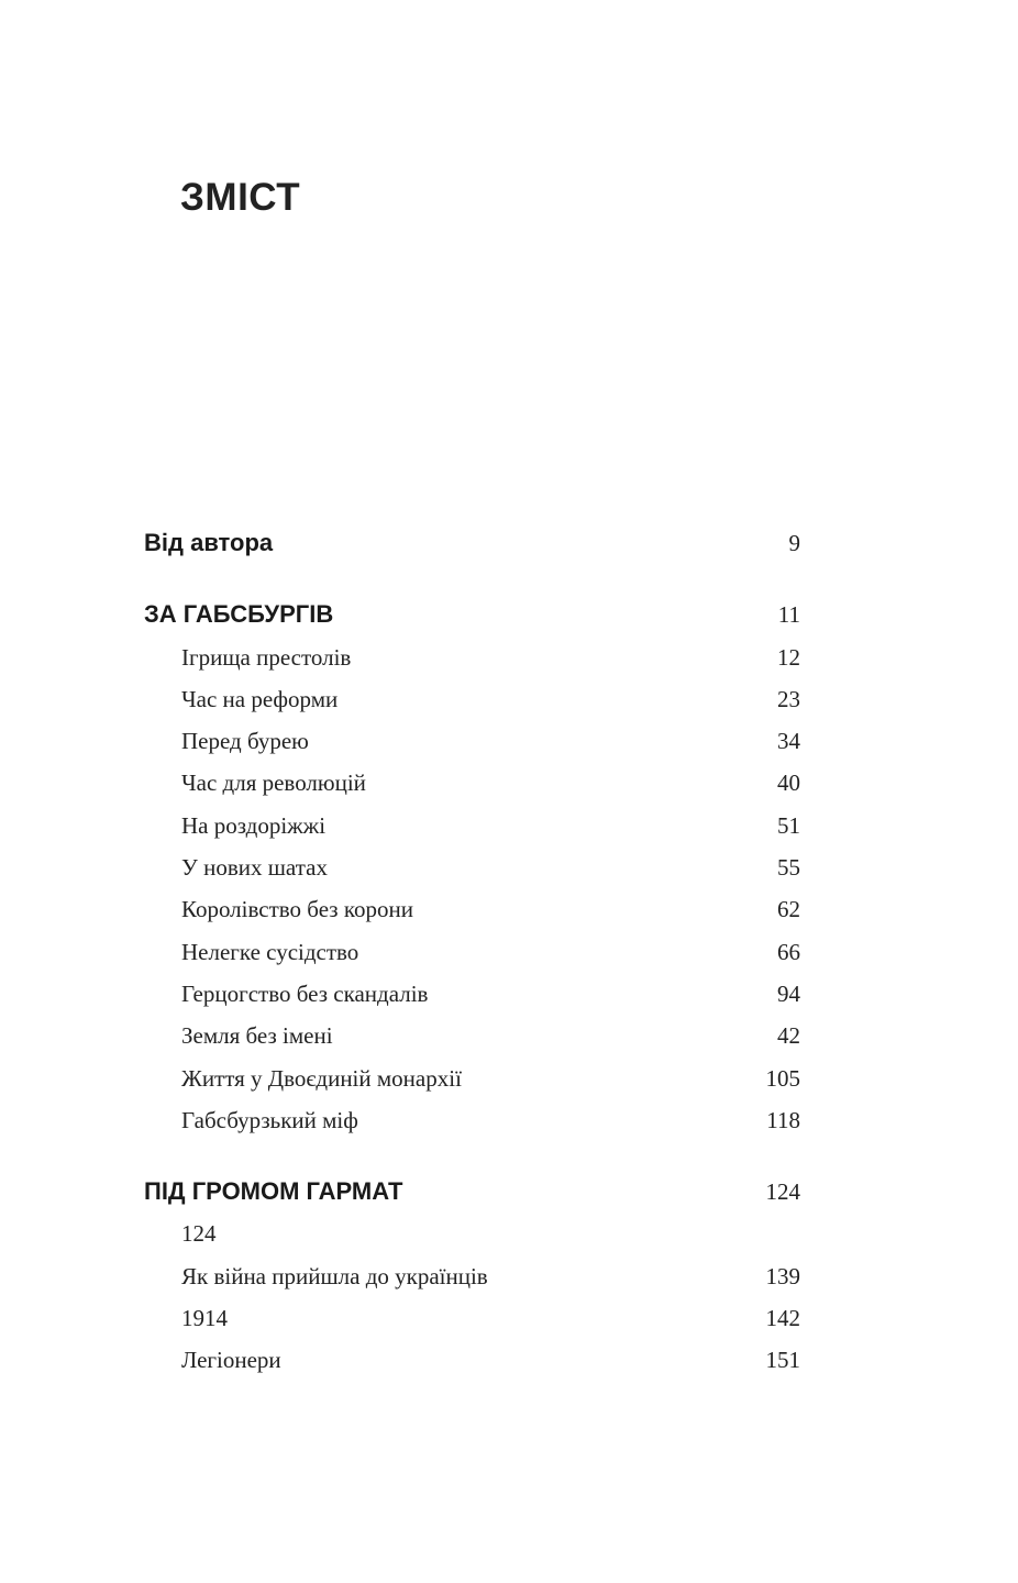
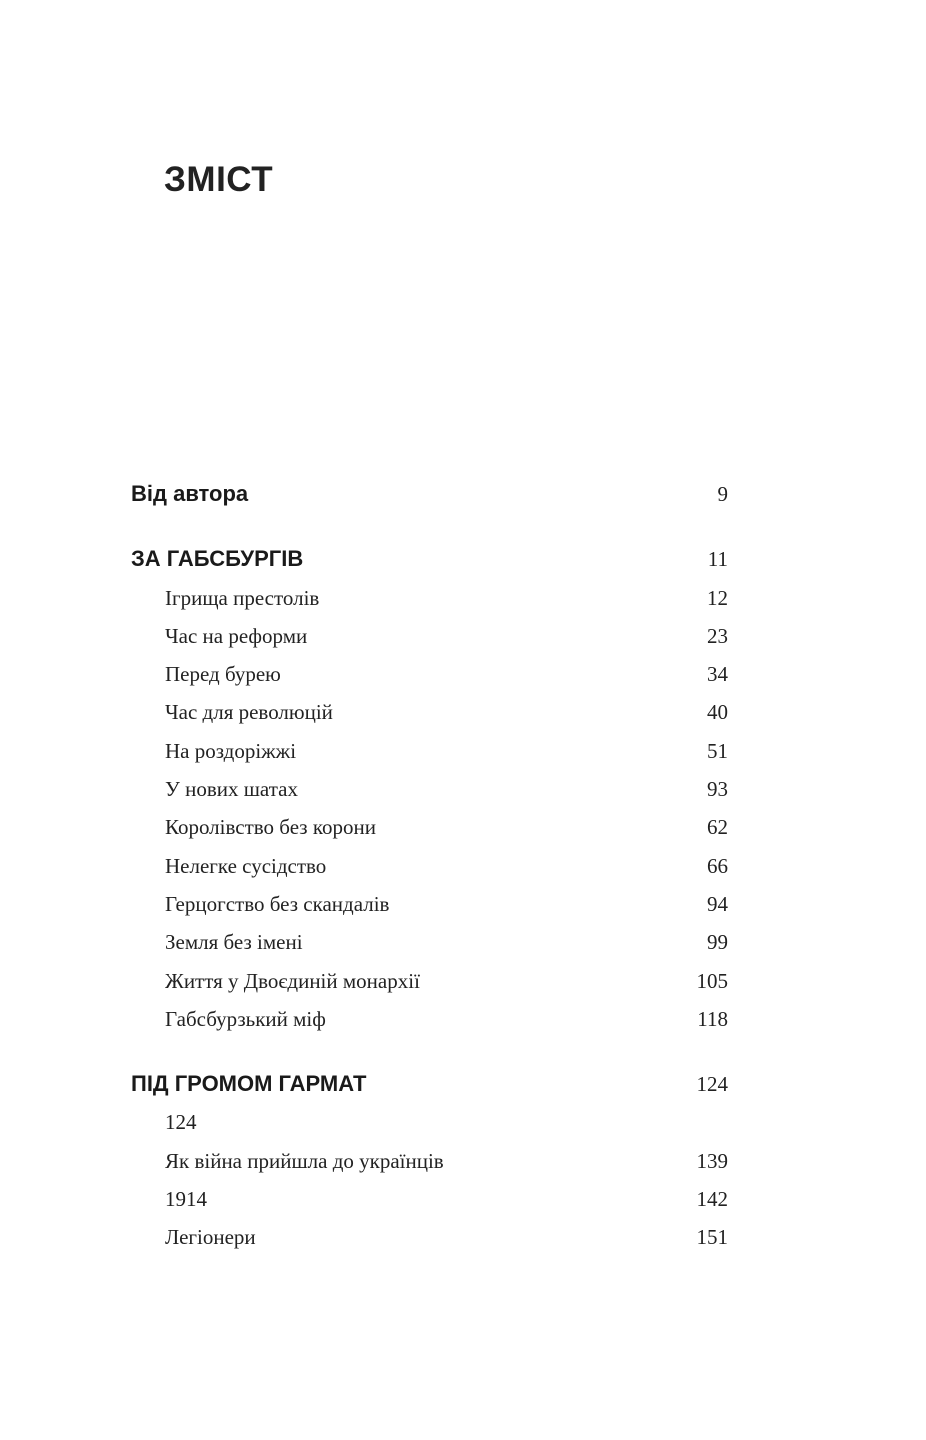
  ЗМІСТ
  Від автора
  9
  ЗА ГАБСБУРГІВ
  11
  Ігрища престолів
  12
  Час на реформи
  23
  Перед бурею
  34
  Час для революцій
  40
  На роздоріжжі
  51
  У нових шатах
- 55
+ 93
  Королівство без корони
  62
  Нелегке сусідство
  66
  Герцогство без скандалів
  94
  Земля без імені
- 42
+ 99
  Життя у Двоєдиній монархії
  105
  Габсбурзький міф
  118
  ПІД ГРОМОМ ГАРМАТ
  124
  124
  Як війна прийшла до українців
  139
  1914
  142
  Легіонери
  151
